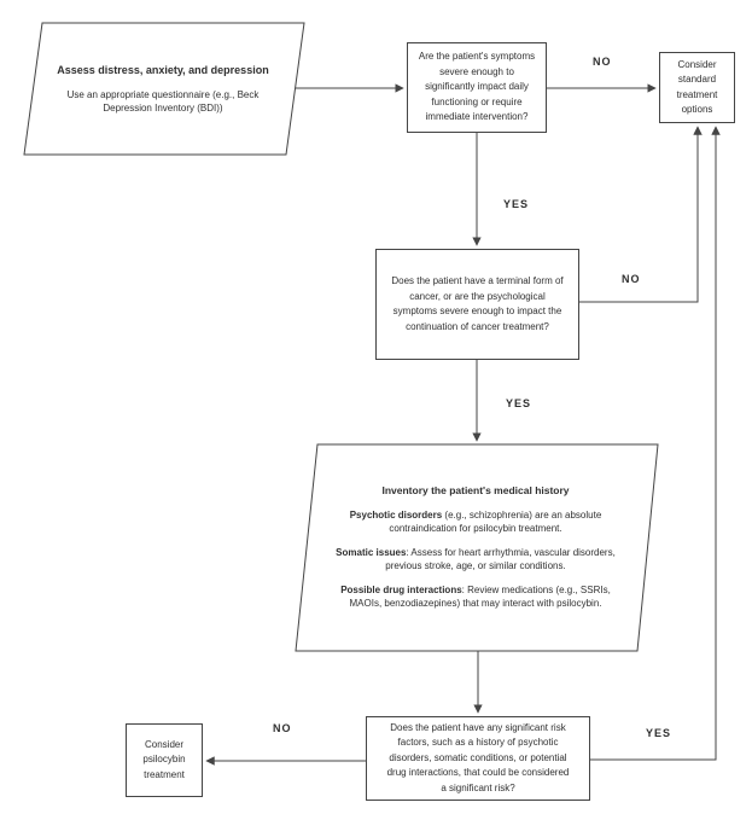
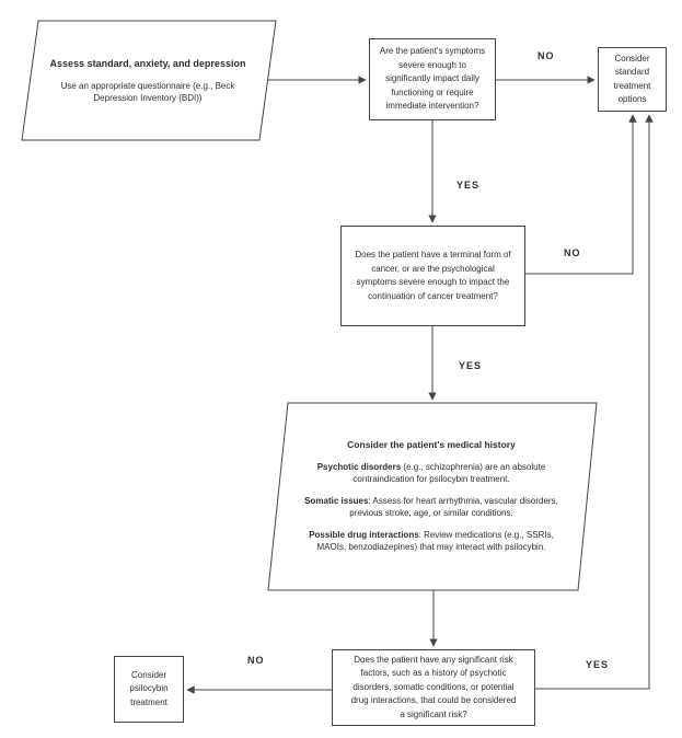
- Assess distress, anxiety, and depression
+ Assess standard, anxiety, and depression
  Use an appropriate questionnaire (e.g., Beck
  Depression Inventory (BDI))
  Are the patient's symptoms
  severe enough to
  significantly impact daily
  functioning or require
  immediate intervention?
  Consider
  standard
  treatment
  options
  Does the patient have a terminal form of
  cancer, or are the psychological
  symptoms severe enough to impact the
  continuation of cancer treatment?
- Inventory the patient's medical history
+ Consider the patient's medical history
  Psychotic disorders (e.g., schizophrenia) are an absolute
  contraindication for psilocybin treatment.
  Somatic issues: Assess for heart arrhythmia, vascular disorders,
  previous stroke, age, or similar conditions.
  Possible drug interactions: Review medications (e.g., SSRIs,
  MAOIs, benzodiazepines) that may interact with psilocybin.
  Does the patient have any significant risk
  factors, such as a history of psychotic
  disorders, somatic conditions, or potential
  drug interactions, that could be considered
  a significant risk?
  Consider
  psilocybin
  treatment
  NO
  YES
  NO
  YES
  NO
  YES
